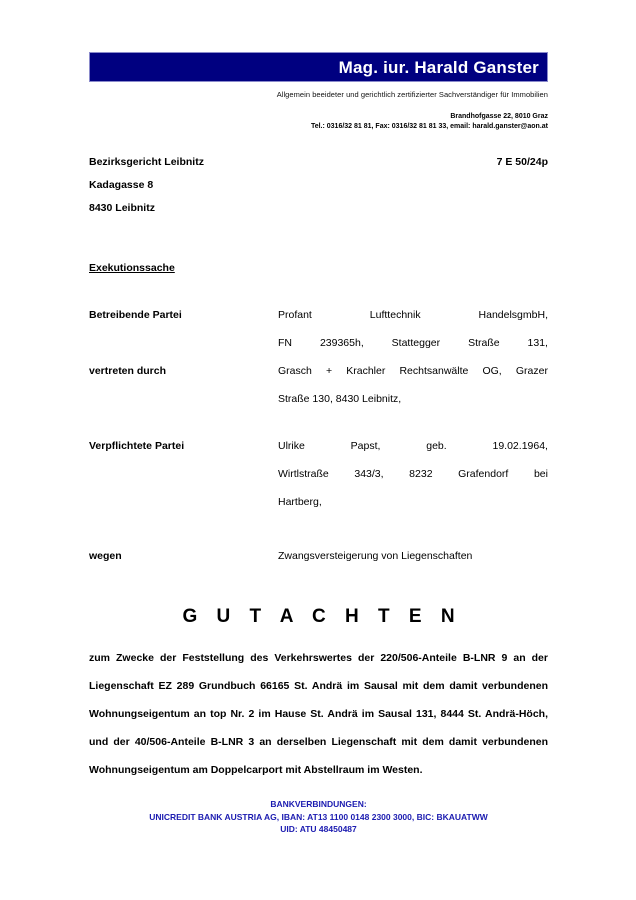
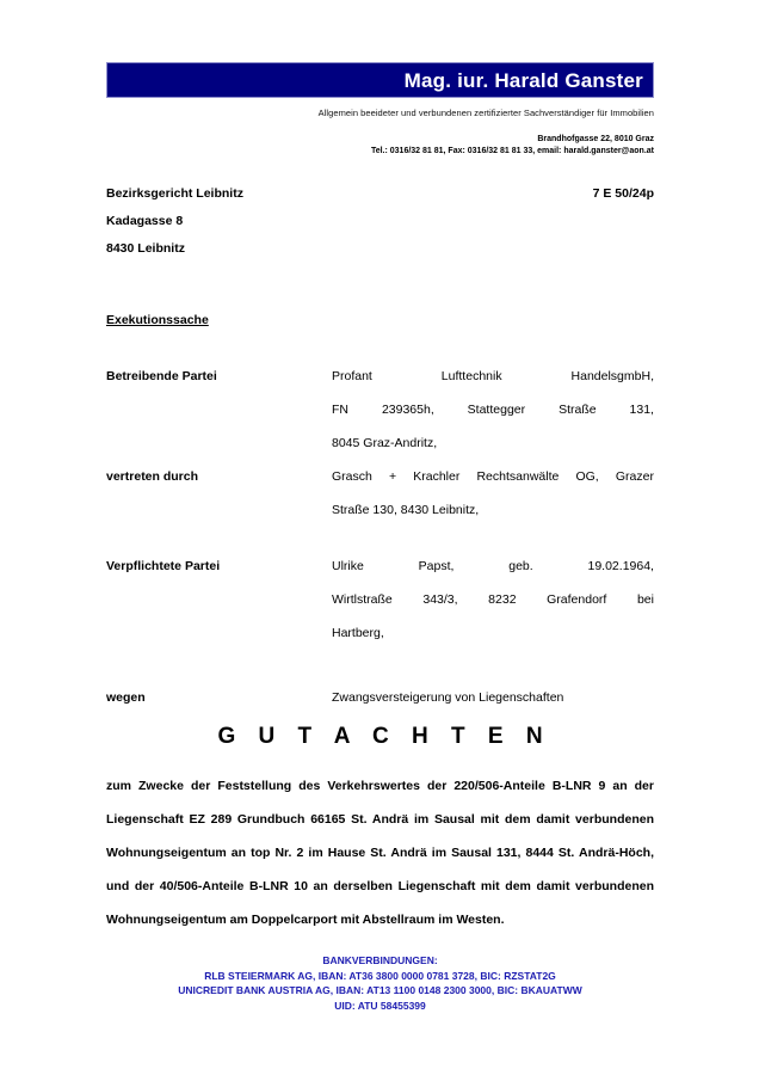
  Mag. iur. Harald Ganster
- Allgemein beeideter und gerichtlich zertifizierter Sachverständiger für Immobilien
+ Allgemein beeideter und verbundenen zertifizierter Sachverständiger für Immobilien
  Bezirksgericht Leibnitz
  7 E 50/24p
  Kadagasse 8
  8430 Leibnitz
  Exekutionssache
  Betreibende Partei
  Profant
  Lufttechnik
  HandelsgmbH,
  FN
  239365h,
  Stattegger
  Straße
  131,
+ 8045 Graz-Andritz,
  vertreten durch
  Grasch
  +
  Krachler
  Rechtsanwälte
  OG,
  Grazer
  Straße 130, 8430 Leibnitz,
  Verpflichtete Partei
  Ulrike
  Papst,
  geb.
  19.02.1964,
  Wirtlstraße
  343/3,
  8232
  Grafendorf
  bei
  Hartberg,
  wegen
  Zwangsversteigerung von Liegenschaften
  G U T A C H T E N
- zum Zwecke der Feststellung des Verkehrswertes der 220/506-Anteile B-LNR 9 an der Liegenschaft EZ 289 Grundbuch 66165 St. Andrä im Sausal mit dem damit verbundenen Wohnungseigentum an top Nr. 2 im Hause St. Andrä im Sausal 131, 8444 St. Andrä-Höch, und der 40/506-Anteile B-LNR 3 an derselben Liegenschaft mit dem damit verbundenen Wohnungseigentum am Doppelcarport mit Abstellraum im Westen.
+ zum Zwecke der Feststellung des Verkehrswertes der 220/506-Anteile B-LNR 9 an der Liegenschaft EZ 289 Grundbuch 66165 St. Andrä im Sausal mit dem damit verbundenen Wohnungseigentum an top Nr. 2 im Hause St. Andrä im Sausal 131, 8444 St. Andrä-Höch, und der 40/506-Anteile B-LNR 10 an derselben Liegenschaft mit dem damit verbundenen Wohnungseigentum am Doppelcarport mit Abstellraum im Westen.
  BANKVERBINDUNGEN:
+ RLB STEIERMARK AG, IBAN: AT36 3800 0000 0781 3728, BIC: RZSTAT2G
  UNICREDIT BANK AUSTRIA AG, IBAN: AT13 1100 0148 2300 3000, BIC: BKAUATWW
- UID: ATU 48450487
+ UID: ATU 58455399
